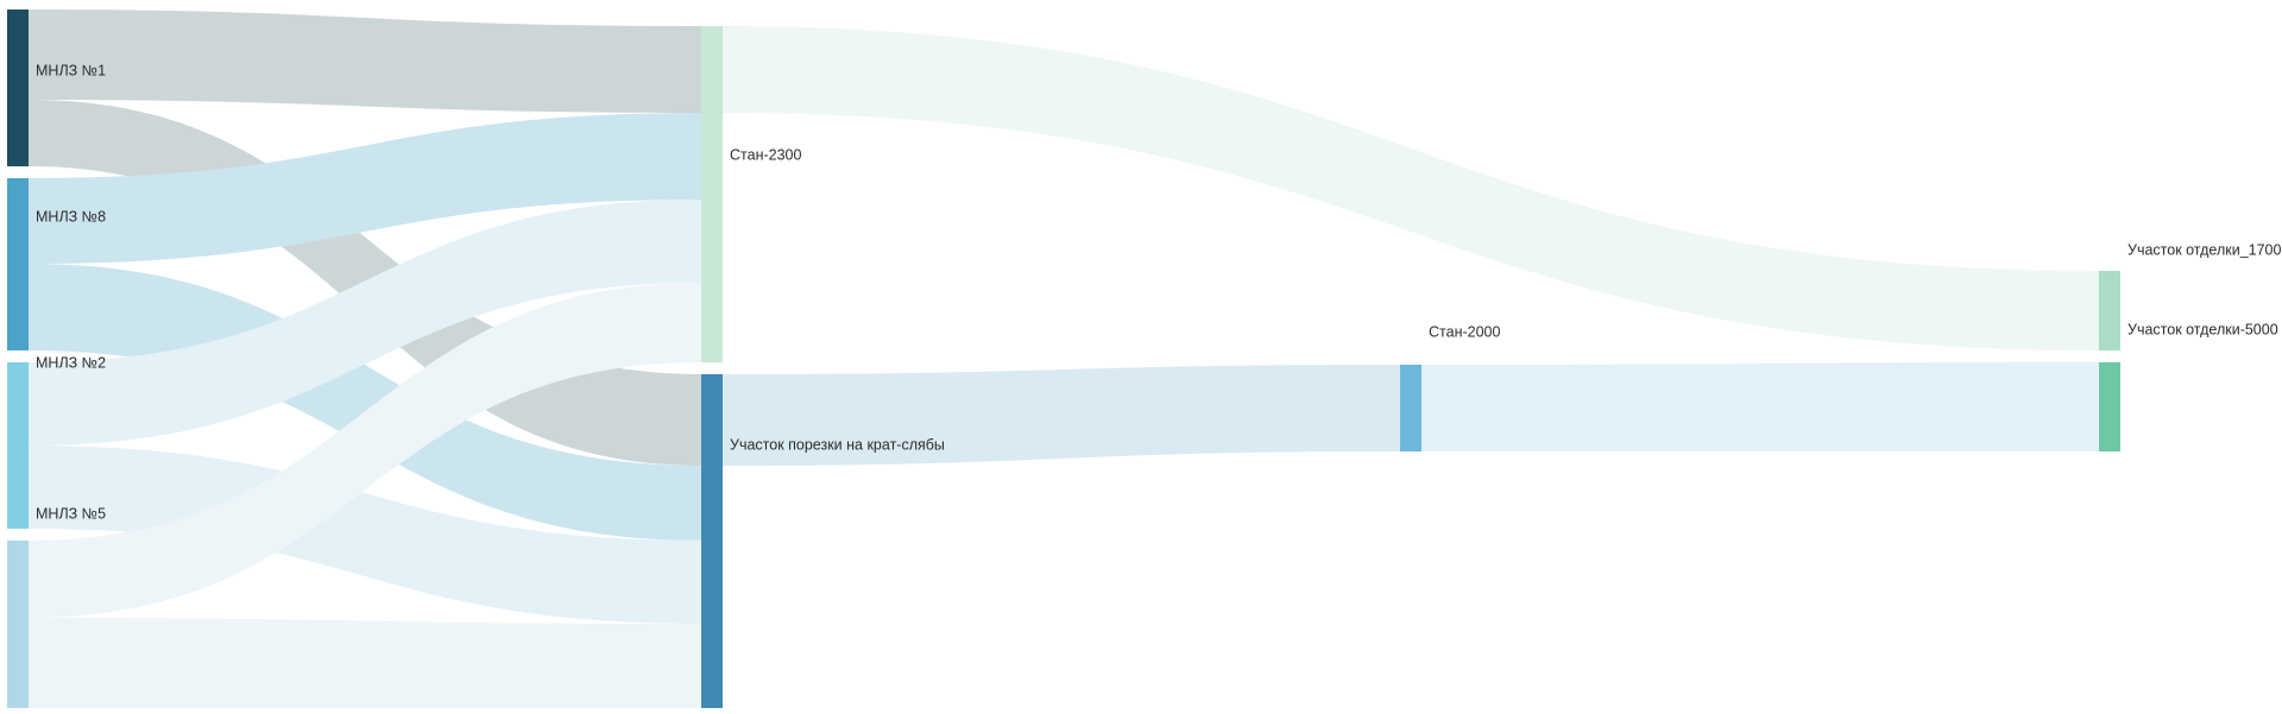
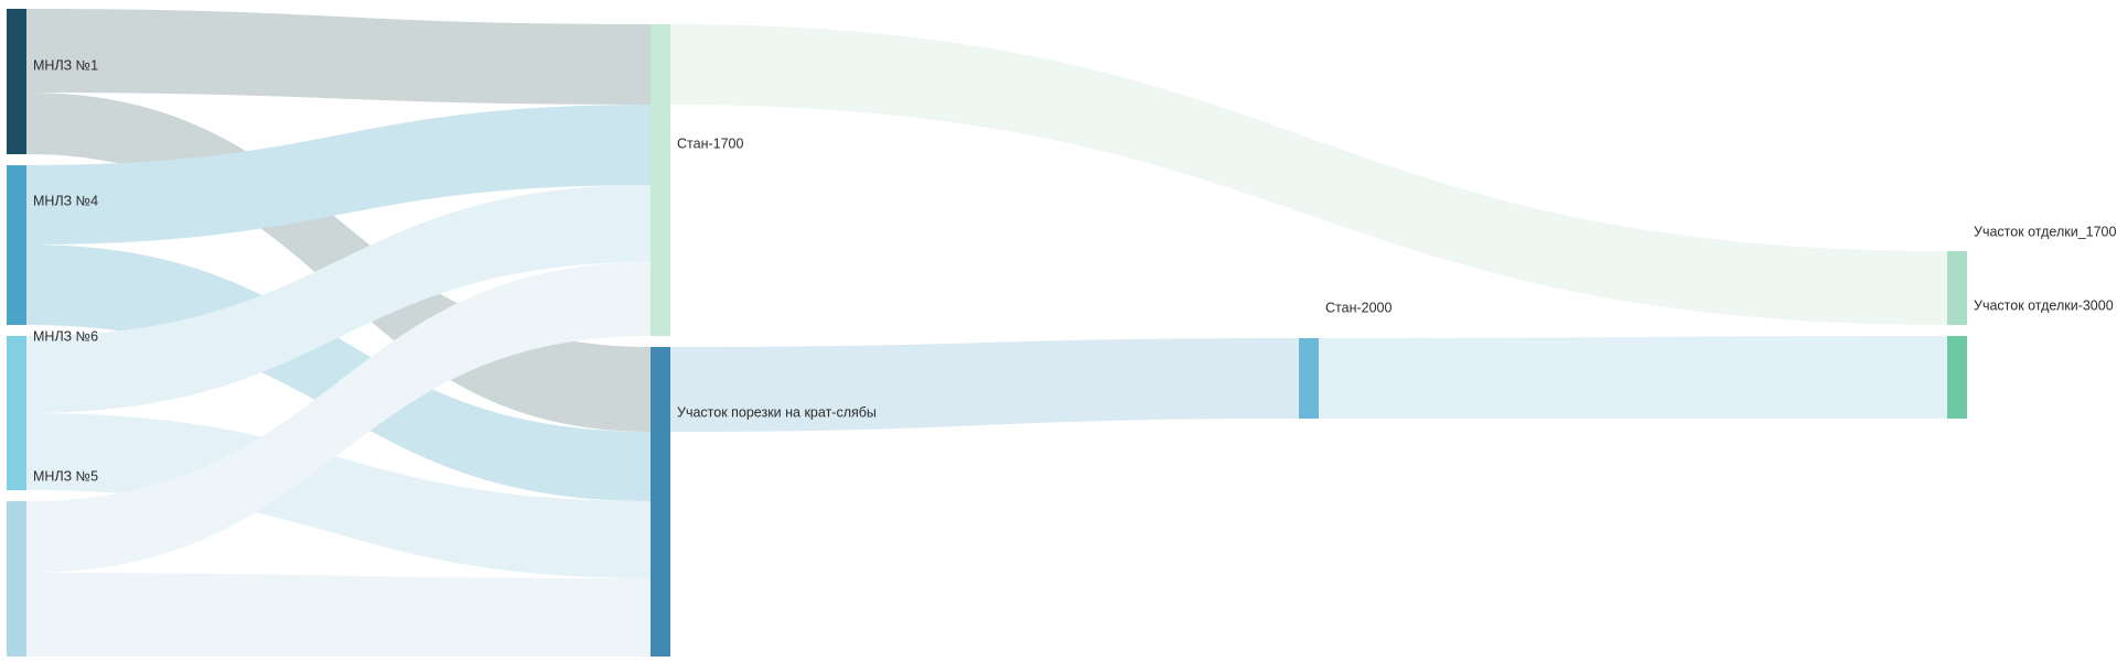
  МНЛЗ №1
- МНЛЗ №8
+ МНЛЗ №4
- МНЛЗ №2
+ МНЛЗ №6
  МНЛЗ №5
- Стан-2300
+ Стан-1700
  Участок порезки на крат-слябы
  Стан-2000
  Участок отделки_1700
- Участок отделки-5000
+ Участок отделки-3000
